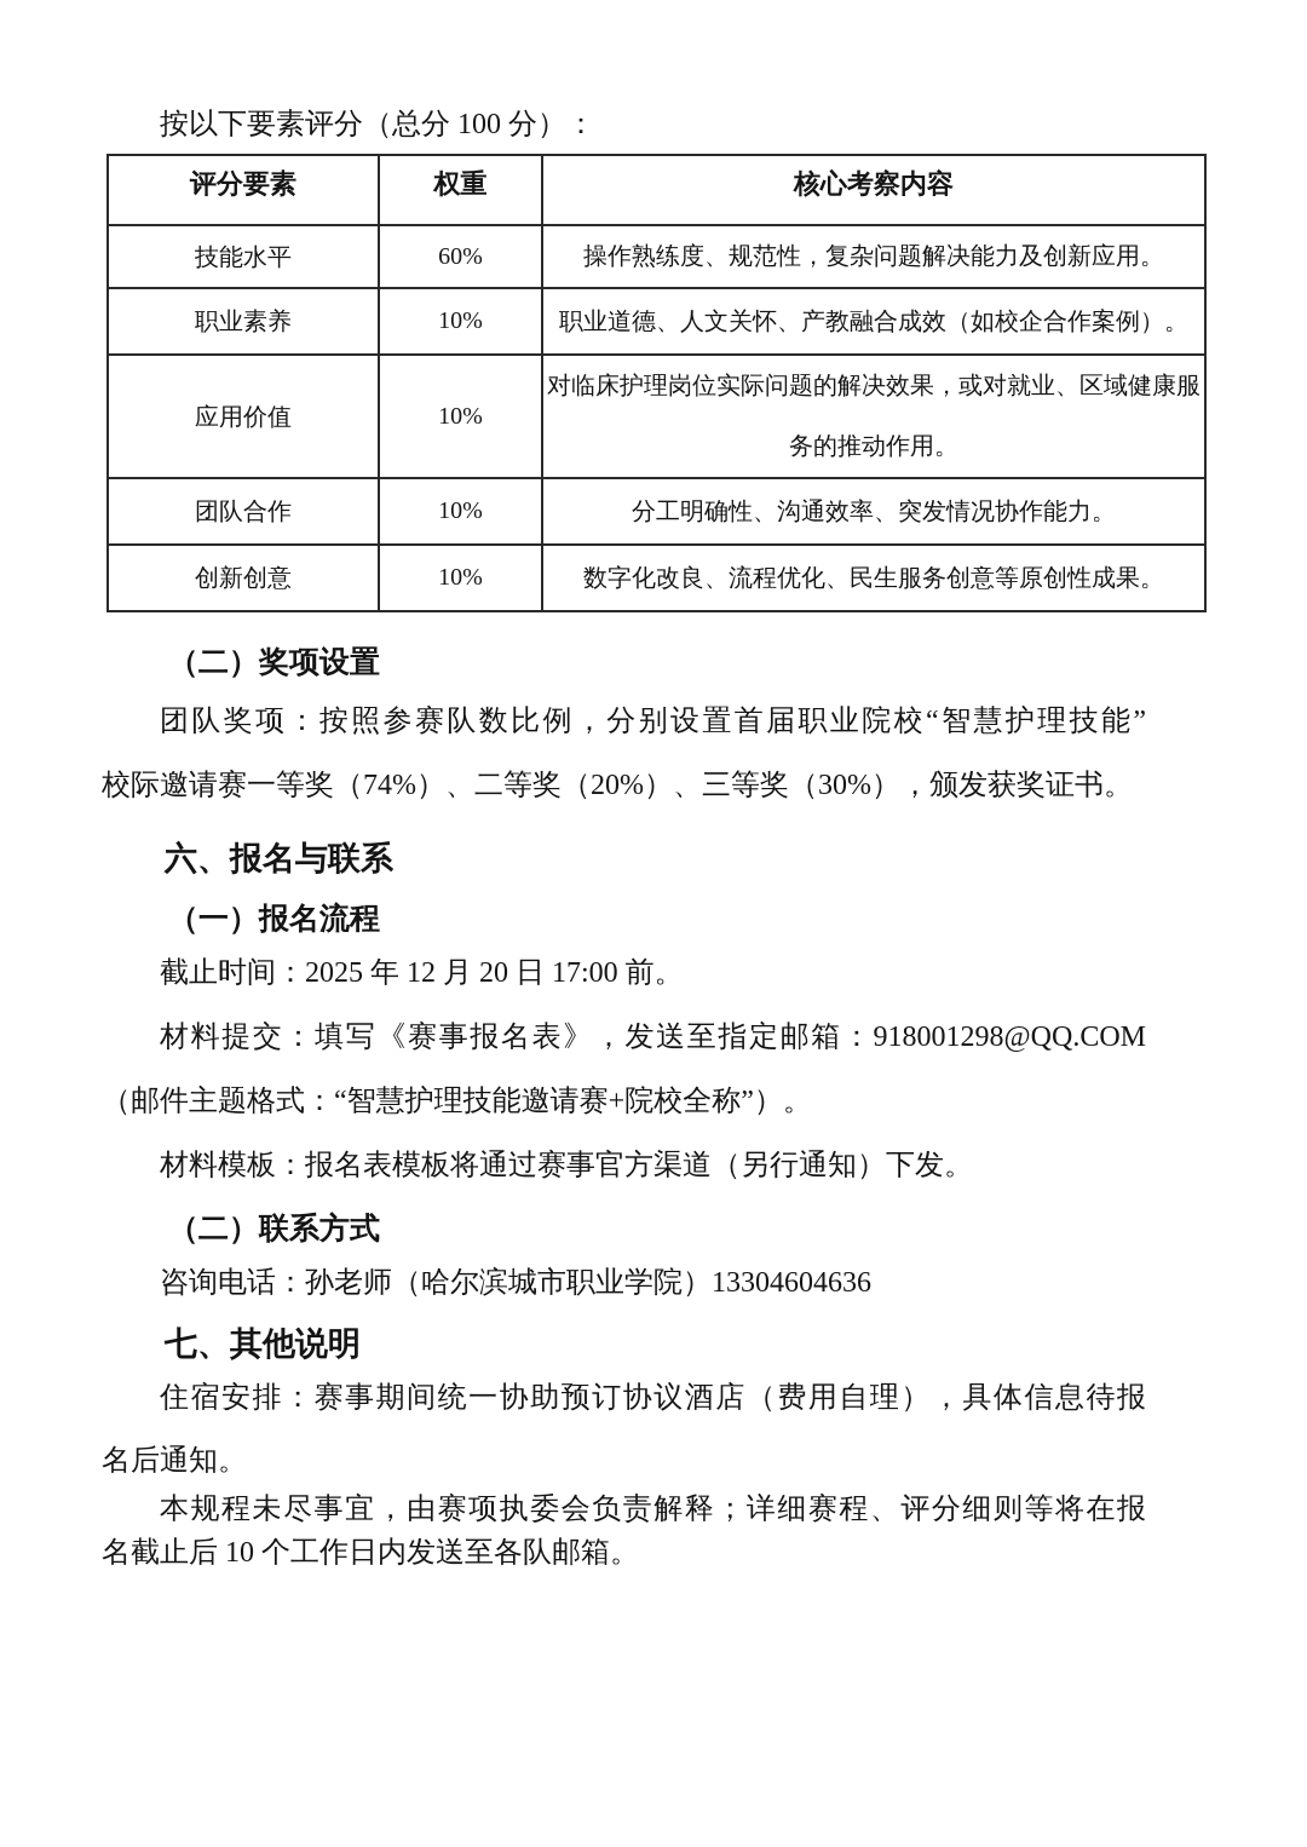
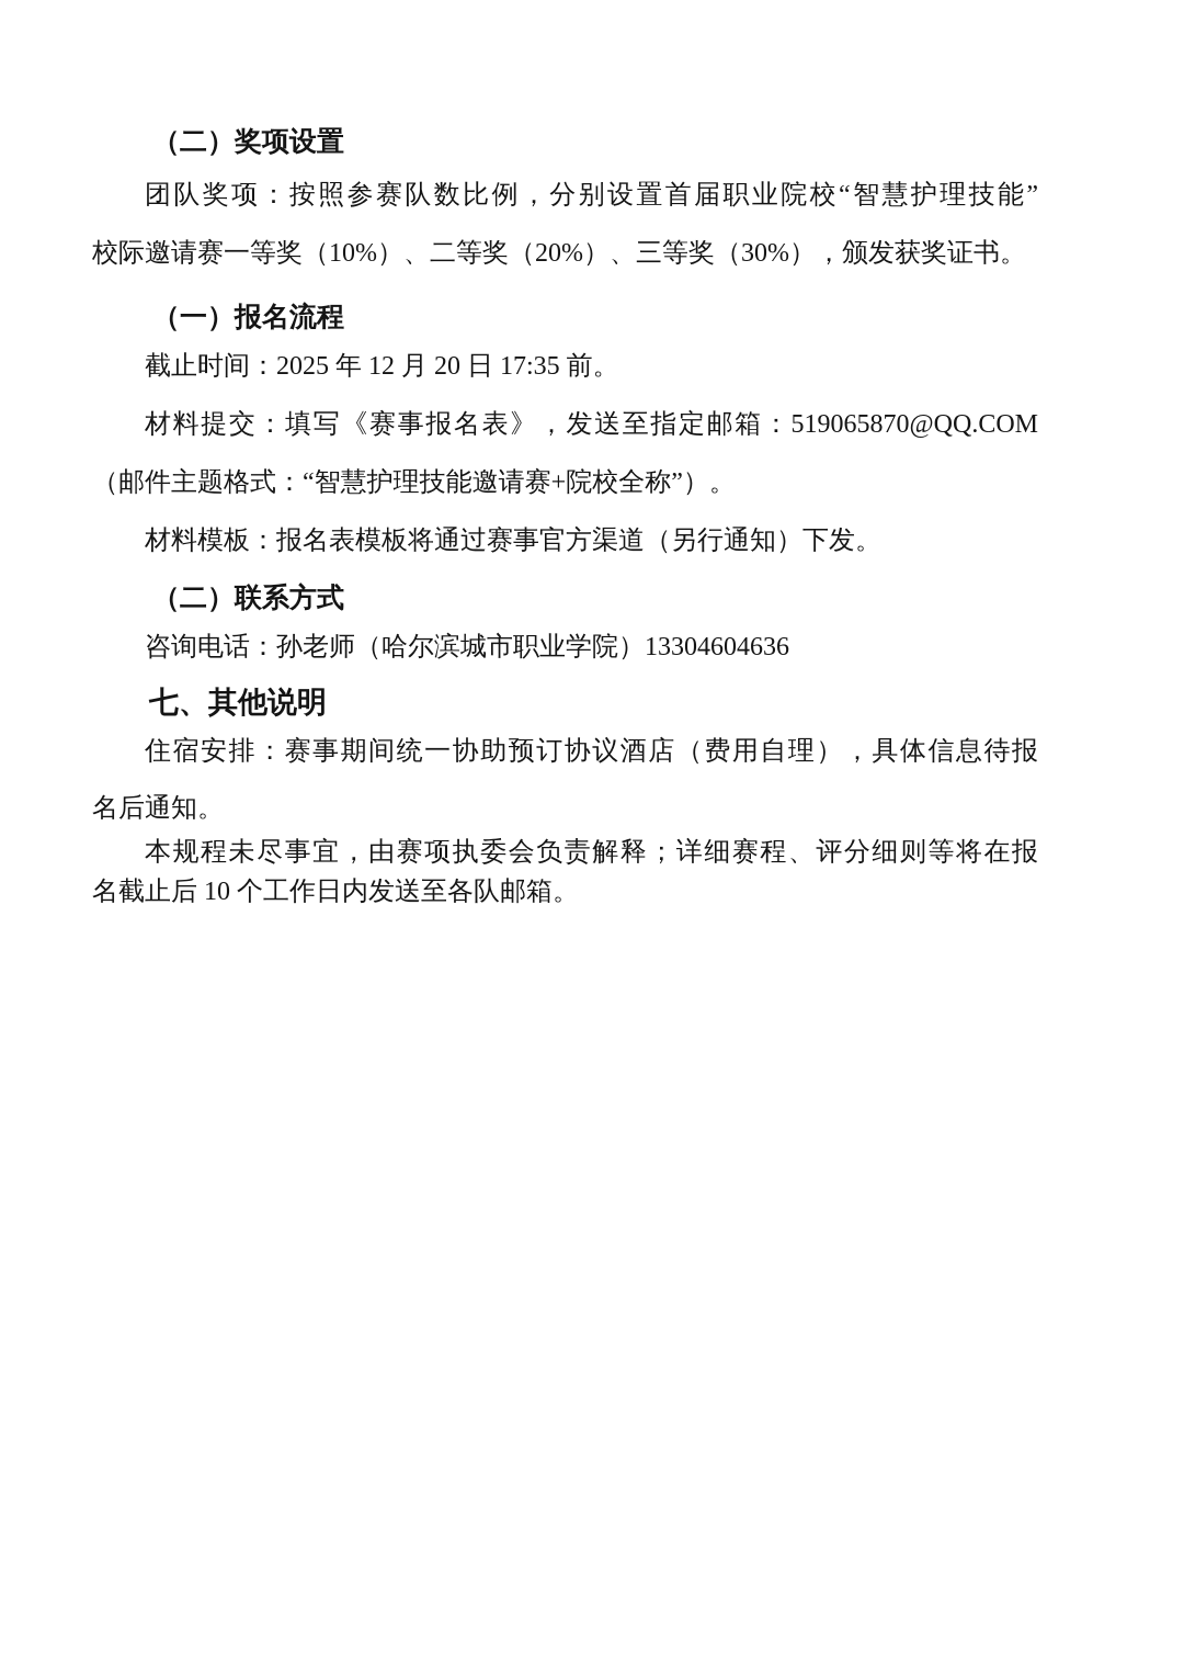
- 按以下要素评分（总分 100 分）：
- 评分要素	权重	核心考察内容
- 技能水平	60%	操作熟练度、规范性，复杂问题解决能力及创新应用。
- 职业素养	10%	职业道德、人文关怀、产教融合成效（如校企合作案例）。
- 应用价值	10%	对临床护理岗位实际问题的解决效果，或对就业、区域健康服 务的推动作用。
- 团队合作	10%	分工明确性、沟通效率、突发情况协作能力。
- 创新创意	10%	数字化改良、流程优化、民生服务创意等原创性成果。
  （二）奖项设置
  团队奖项：按照参赛队数比例，分别设置首届职业院校“智慧护理技能”
- 校际邀请赛一等奖（74%）、二等奖（20%）、三等奖（30%），颁发获奖证书。
+ 校际邀请赛一等奖（10%）、二等奖（20%）、三等奖（30%），颁发获奖证书。
- 六、报名与联系
  （一）报名流程
- 截止时间：2025 年 12 月 20 日 17:00 前。
+ 截止时间：2025 年 12 月 20 日 17:35 前。
- 材料提交：填写《赛事报名表》，发送至指定邮箱：918001298@QQ.COM
+ 材料提交：填写《赛事报名表》，发送至指定邮箱：519065870@QQ.COM
  （邮件主题格式：“智慧护理技能邀请赛+院校全称”）。
  材料模板：报名表模板将通过赛事官方渠道（另行通知）下发。
  （二）联系方式
  咨询电话：孙老师（哈尔滨城市职业学院）13304604636
  七、其他说明
  住宿安排：赛事期间统一协助预订协议酒店（费用自理），具体信息待报
  名后通知。
  本规程未尽事宜，由赛项执委会负责解释；详细赛程、评分细则等将在报
  名截止后 10 个工作日内发送至各队邮箱。
